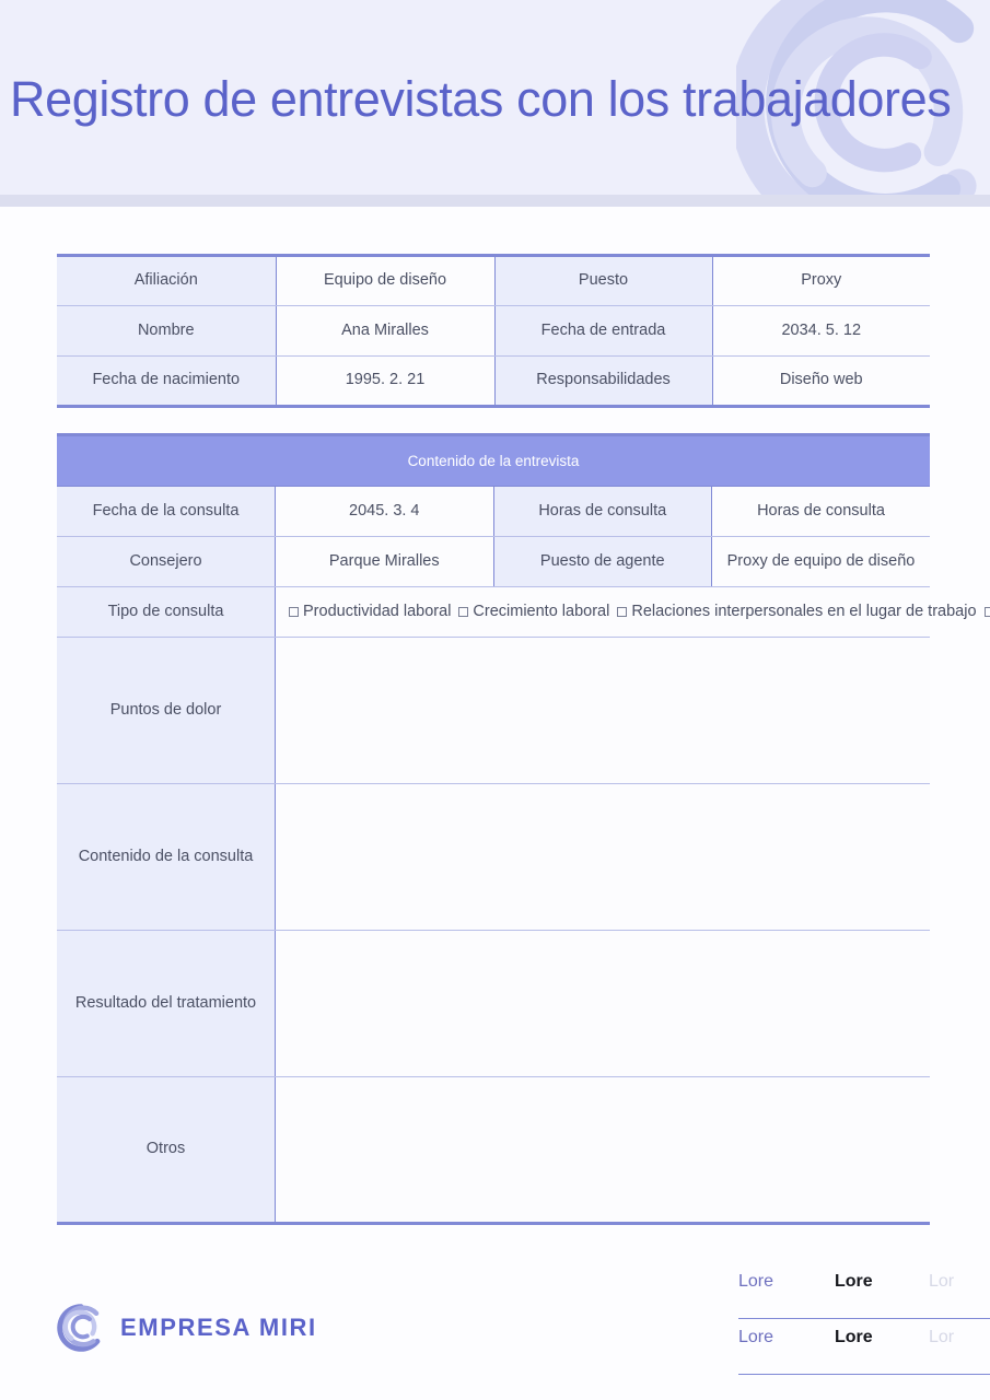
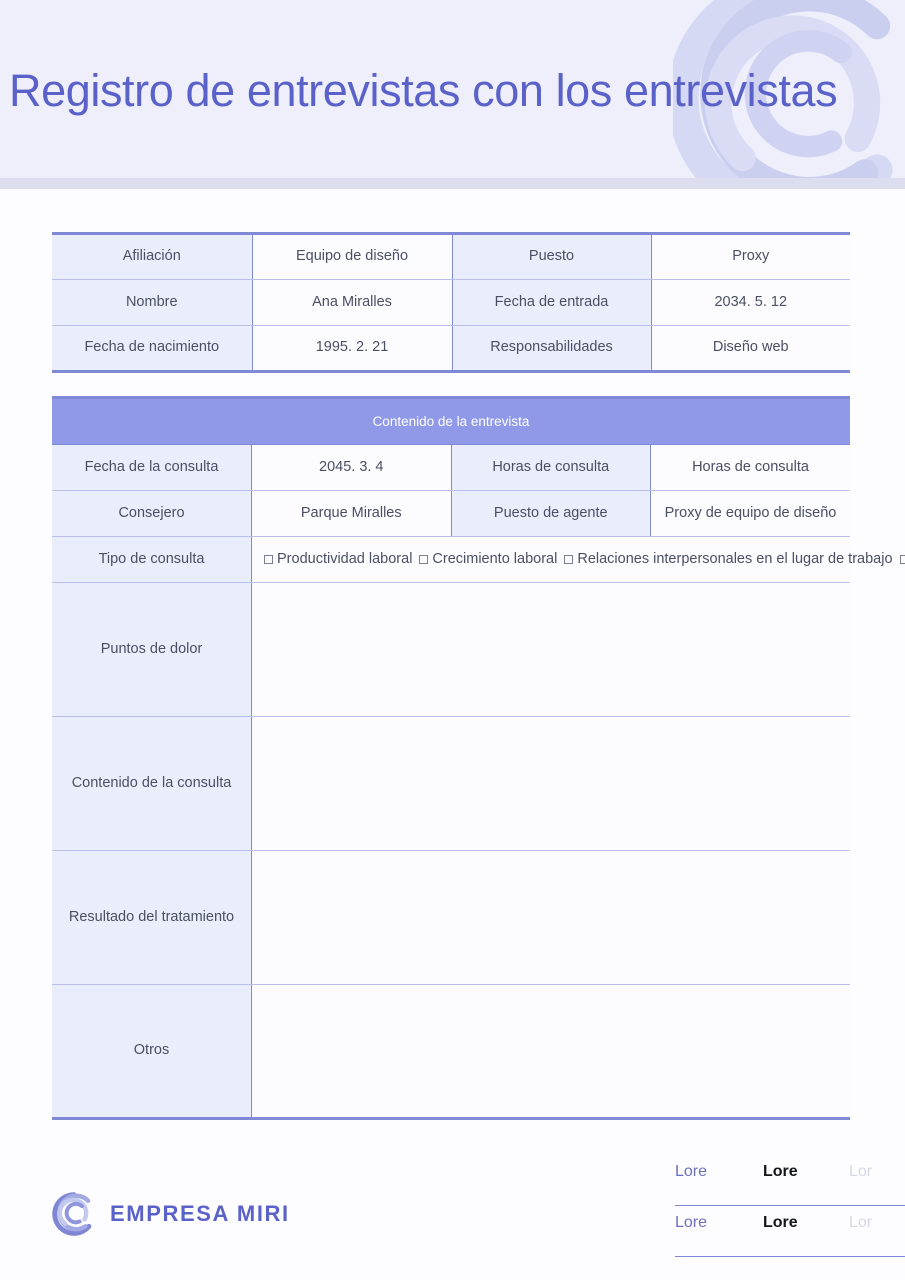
- Registro de entrevistas con los trabajadores
+ Registro de entrevistas con los entrevistas
  Afiliación	Equipo de diseño	Puesto	Proxy
  Nombre	Ana Miralles	Fecha de entrada	2034. 5. 12
  Fecha de nacimiento	1995. 2. 21	Responsabilidades	Diseño web
  Contenido de la entrevista
  Fecha de la consulta	2045. 3. 4	Horas de consulta	Horas de consulta
  Consejero	Parque Miralles	Puesto de agente	Proxy de equipo de diseño
  Tipo de consulta	Productividad laboral Crecimiento laboral Relaciones interpersonales en el lugar de trabajo
  Puntos de dolor
  Contenido de la consulta
  Resultado del tratamiento
  Otros
  EMPRESA MIRI
  Lore
  Lore
  Lor
  Lore
  Lore
  Lor
